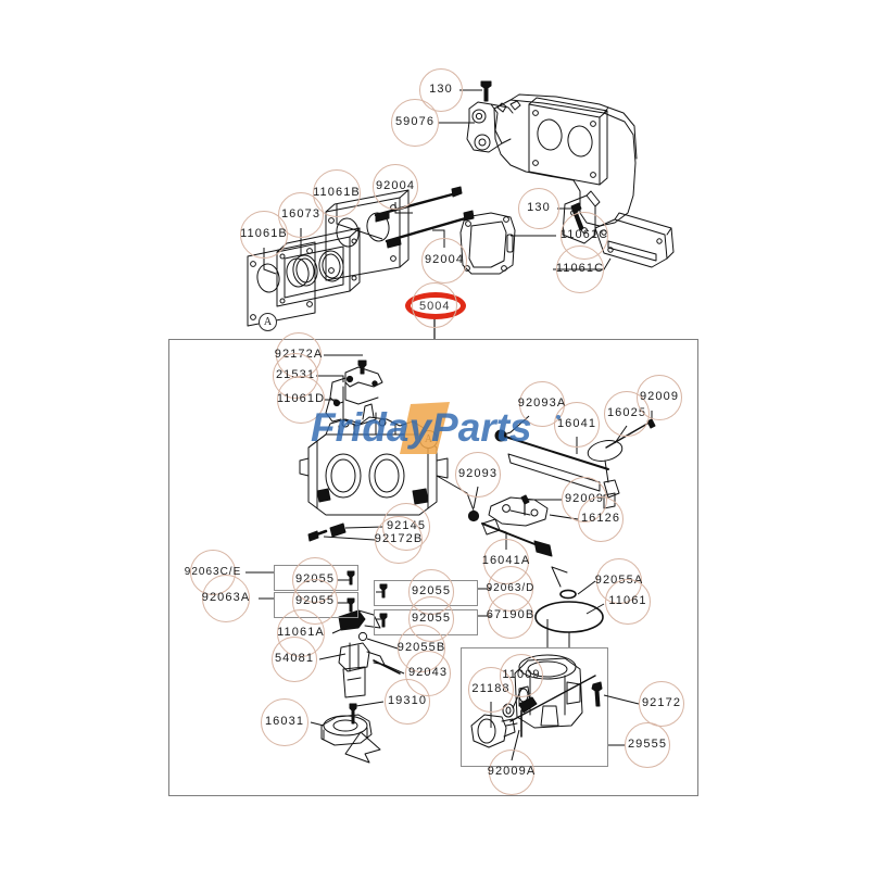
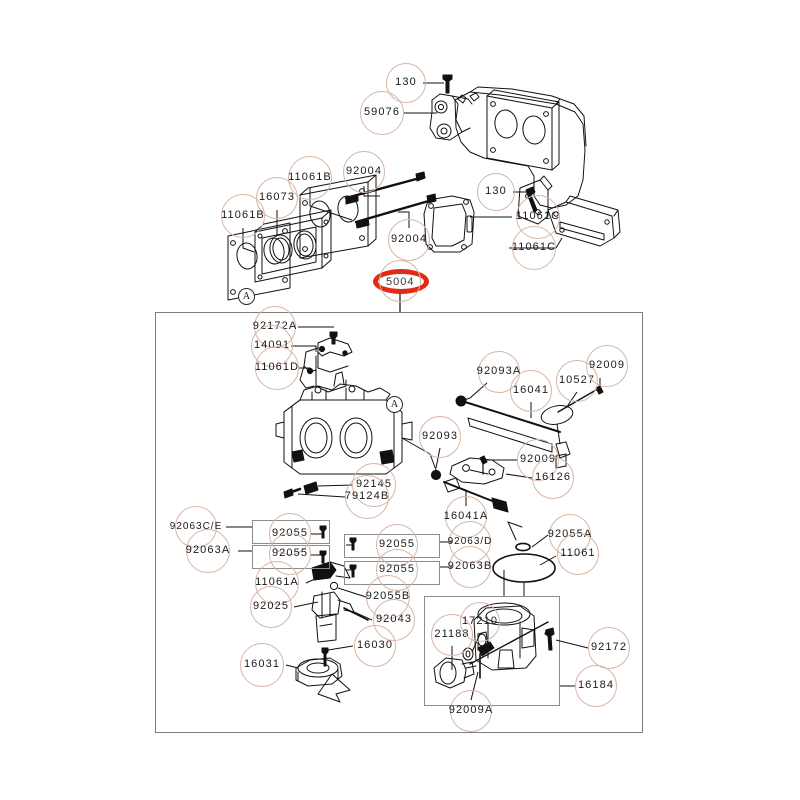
  130
  59076
  11061B
  92004
  16073
  11061B
  92004
  130
  11061C
  11061C
  92172A
- 21531
+ 14091
  11061D
  92093A
  16041
- 16025
+ 10527
  92009
  92093
  92009
  16126
  92145
- 92172B
+ 79124B
  16041A
  92063C/E
  92063A
  92055
  92055
  92055
  92055
  92063/D
- 67190B
+ 92063B
  92055A
  11061
  11061A
  92055B
- 54081
+ 92025
  92043
- 19310
+ 16030
  16031
  21188
- 11009
+ 17210
  92172
- 29555
+ 16184
  92009A
  A
  A
- FridayParts
  5004
